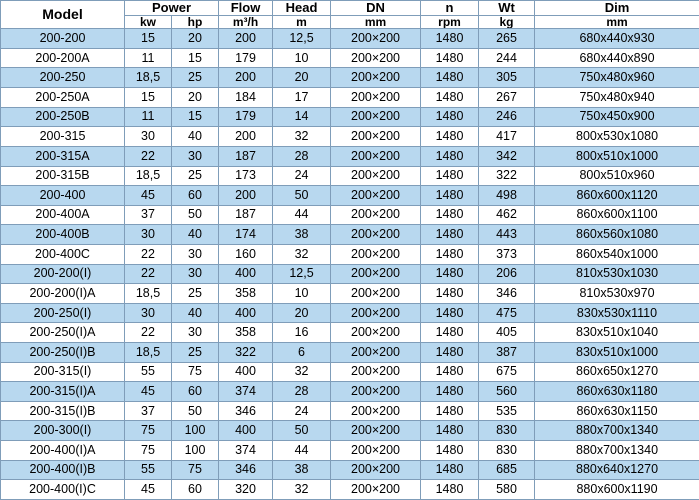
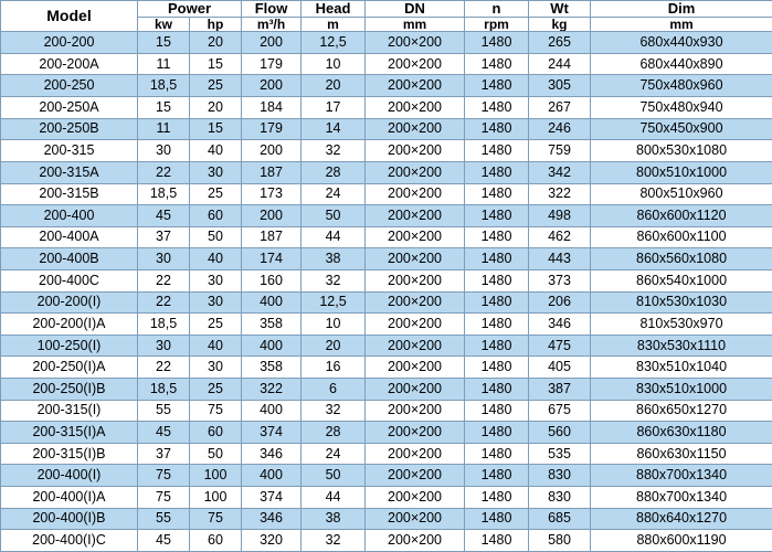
  Model	Power	Flow	Head	DN	n	Wt	Dim
  kw	hp	m³/h	m	mm	rpm	kg	mm
  200-200	15	20	200	12,5	200×200	1480	265	680x440x930
  200-200A	11	15	179	10	200×200	1480	244	680x440x890
  200-250	18,5	25	200	20	200×200	1480	305	750x480x960
  200-250A	15	20	184	17	200×200	1480	267	750x480x940
  200-250B	11	15	179	14	200×200	1480	246	750x450x900
- 200-315	30	40	200	32	200×200	1480	417	800x530x1080
+ 200-315	30	40	200	32	200×200	1480	759	800x530x1080
  200-315A	22	30	187	28	200×200	1480	342	800x510x1000
  200-315B	18,5	25	173	24	200×200	1480	322	800x510x960
  200-400	45	60	200	50	200×200	1480	498	860x600x1120
  200-400A	37	50	187	44	200×200	1480	462	860x600x1100
  200-400B	30	40	174	38	200×200	1480	443	860x560x1080
  200-400C	22	30	160	32	200×200	1480	373	860x540x1000
  200-200(I)	22	30	400	12,5	200×200	1480	206	810x530x1030
  200-200(I)A	18,5	25	358	10	200×200	1480	346	810x530x970
- 200-250(I)	30	40	400	20	200×200	1480	475	830x530x1110
+ 100-250(I)	30	40	400	20	200×200	1480	475	830x530x1110
  200-250(I)A	22	30	358	16	200×200	1480	405	830x510x1040
  200-250(I)B	18,5	25	322	6	200×200	1480	387	830x510x1000
  200-315(I)	55	75	400	32	200×200	1480	675	860x650x1270
  200-315(I)A	45	60	374	28	200×200	1480	560	860x630x1180
  200-315(I)B	37	50	346	24	200×200	1480	535	860x630x1150
- 200-300(I)	75	100	400	50	200×200	1480	830	880x700x1340
+ 200-400(I)	75	100	400	50	200×200	1480	830	880x700x1340
  200-400(I)A	75	100	374	44	200×200	1480	830	880x700x1340
  200-400(I)B	55	75	346	38	200×200	1480	685	880x640x1270
  200-400(I)C	45	60	320	32	200×200	1480	580	880x600x1190
